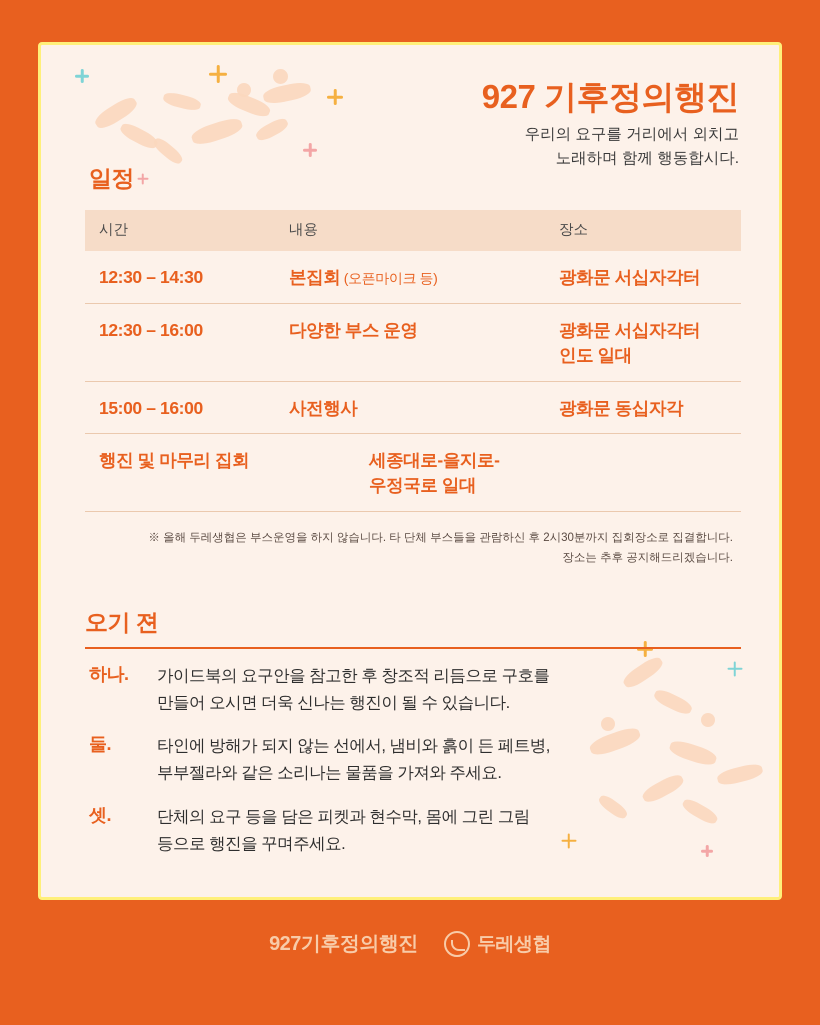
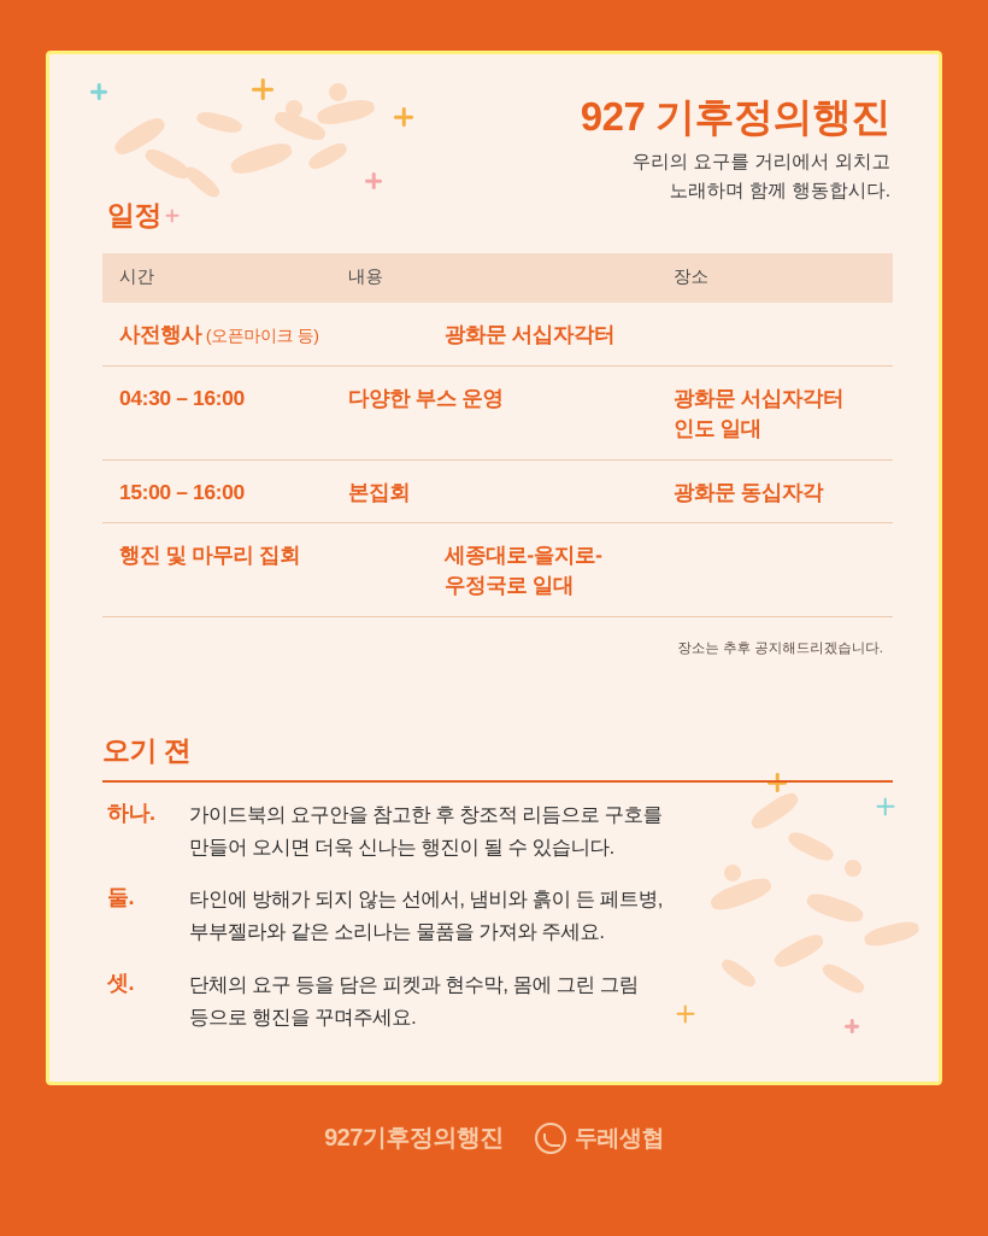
  927 기후정의행진
  우리의 요구를 거리에서 외치고
  노래하며 함께 행동합시다.
  일정
  시간
  내용
  장소
- 12:30 – 14:30
- 본집회 (오픈마이크 등)
+ 사전행사 (오픈마이크 등)
  광화문 서십자각터
- 12:30 – 16:00
+ 04:30 – 16:00
  다양한 부스 운영
  광화문 서십자각터
  인도 일대
  15:00 – 16:00
- 사전행사
+ 본집회
  광화문 동십자각
  행진 및 마무리 집회
  세종대로-을지로-
  우정국로 일대
- ※ 올해 두레생협은 부스운영을 하지 않습니다. 타 단체 부스들을 관람하신 후 2시30분까지 집회장소로 집결합니다.
  장소는 추후 공지해드리겠습니다.
  오기 젼
  하나.
  가이드북의 요구안을 참고한 후 창조적 리듬으로 구호를
  만들어 오시면 더욱 신나는 행진이 될 수 있습니다.
  둘.
  타인에 방해가 되지 않는 선에서, 냄비와 흙이 든 페트병,
  부부젤라와 같은 소리나는 물품을 가져와 주세요.
  셋.
  단체의 요구 등을 담은 피켓과 현수막, 몸에 그린 그림
  등으로 행진을 꾸며주세요.
  927기후정의행진
  두레생협
